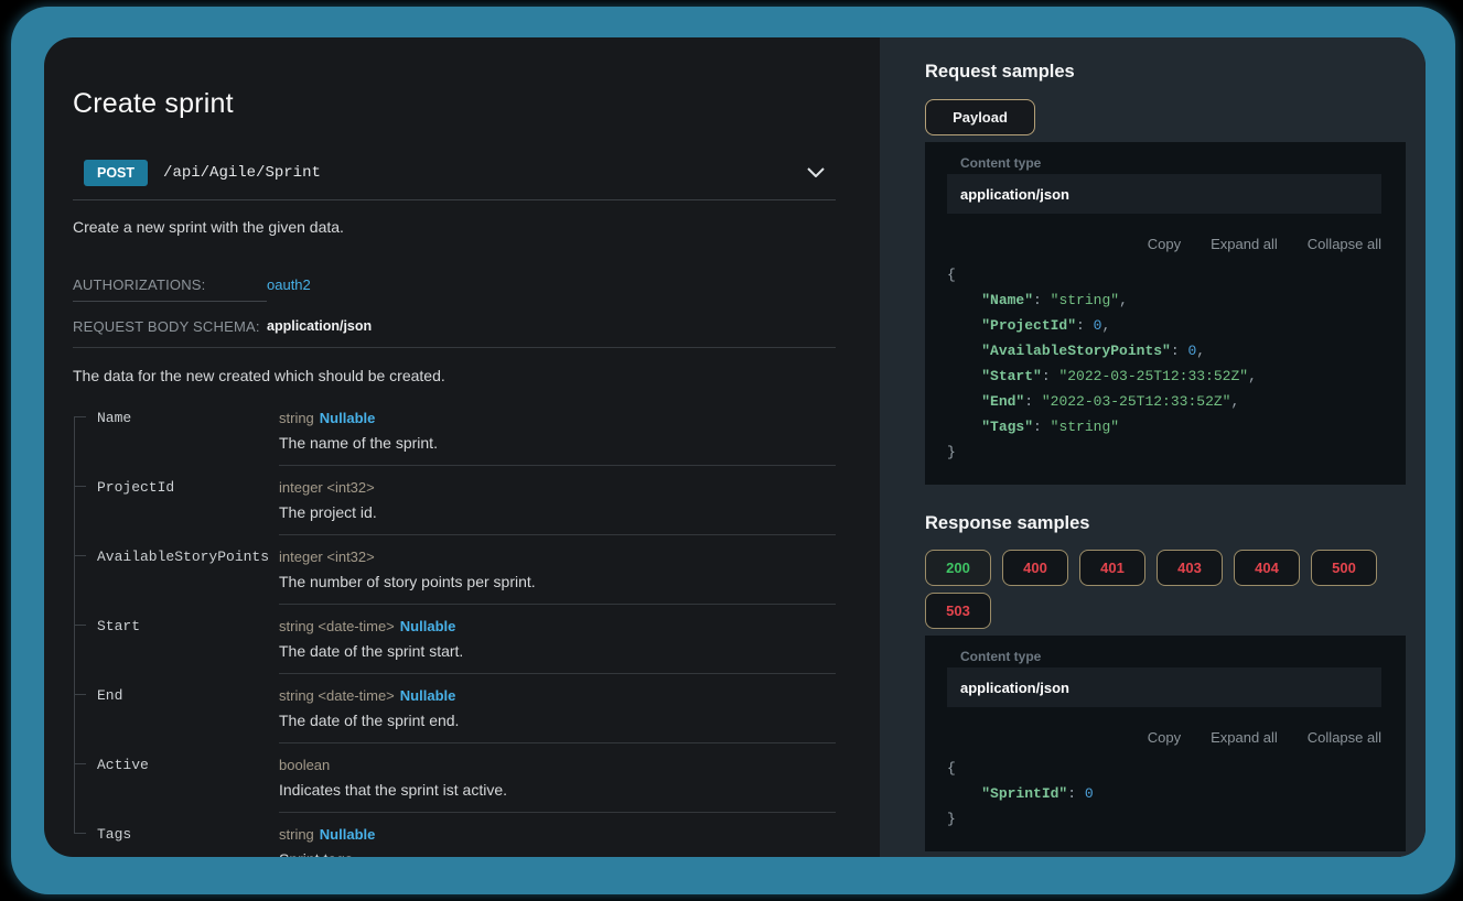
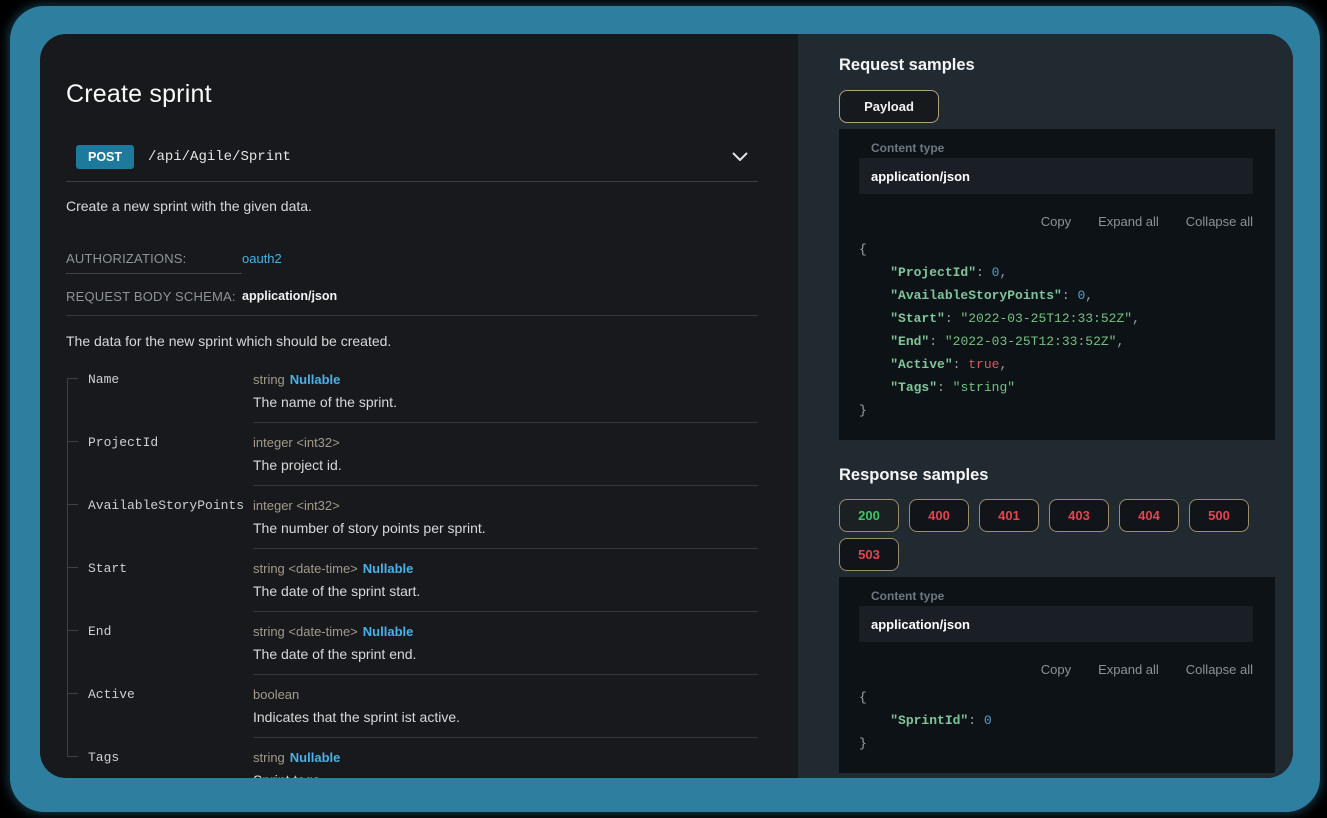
  Create sprint
  POST
  /api/Agile/Sprint
  Create a new sprint with the given data.
  AUTHORIZATIONS:
  oauth2
  REQUEST BODY SCHEMA:
  application/json
- The data for the new created which should be created.
+ The data for the new sprint which should be created.
  Name
  string Nullable
  The name of the sprint.
  ProjectId
  integer <int32>
  The project id.
  AvailableStoryPoints
  integer <int32>
  The number of story points per sprint.
  Start
  string <date-time> Nullable
  The date of the sprint start.
  End
  string <date-time> Nullable
  The date of the sprint end.
  Active
  boolean
  Indicates that the sprint ist active.
  Tags
  string Nullable
  Request samples
  Payload
  Content type
  application/json
  Copy
  Expand all
  Collapse all
  {
- "Name": "string",
  "ProjectId": 0,
  "AvailableStoryPoints": 0,
  "Start": "2022-03-25T12:33:52Z",
  "End": "2022-03-25T12:33:52Z",
+ "Active": true,
  "Tags": "string"
  }
  Response samples
  200
  400
  401
  403
  404
  500
  503
  Content type
  application/json
  Copy
  Expand all
  Collapse all
  {
  "SprintId": 0
  }
